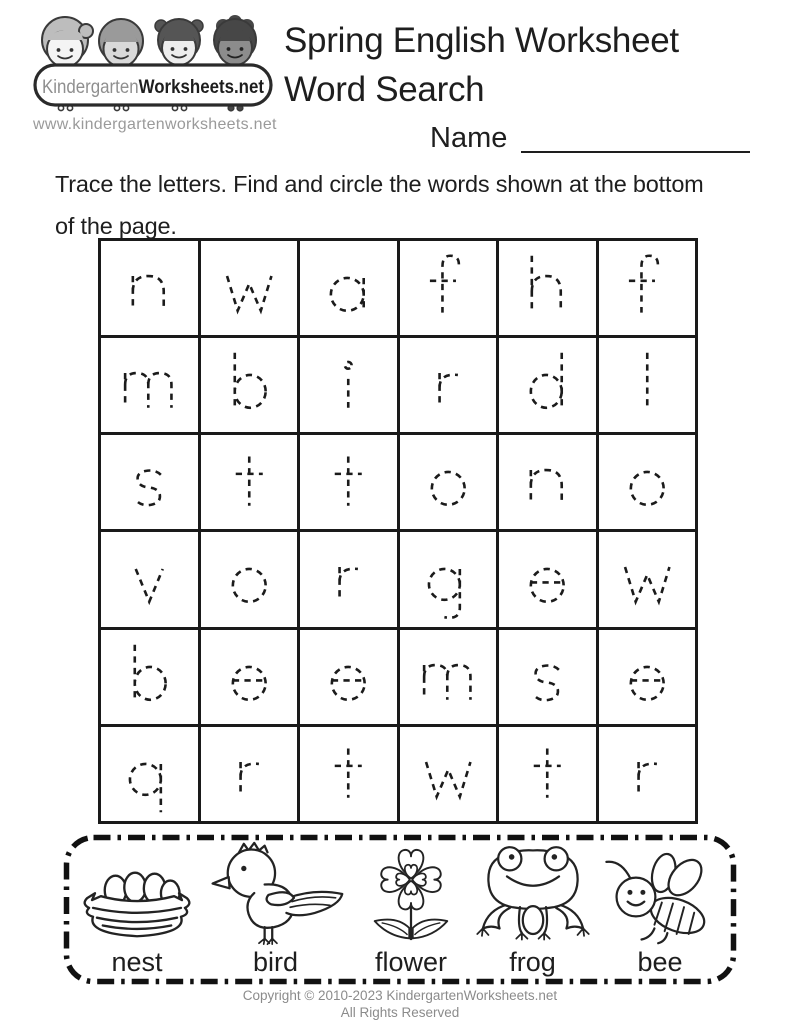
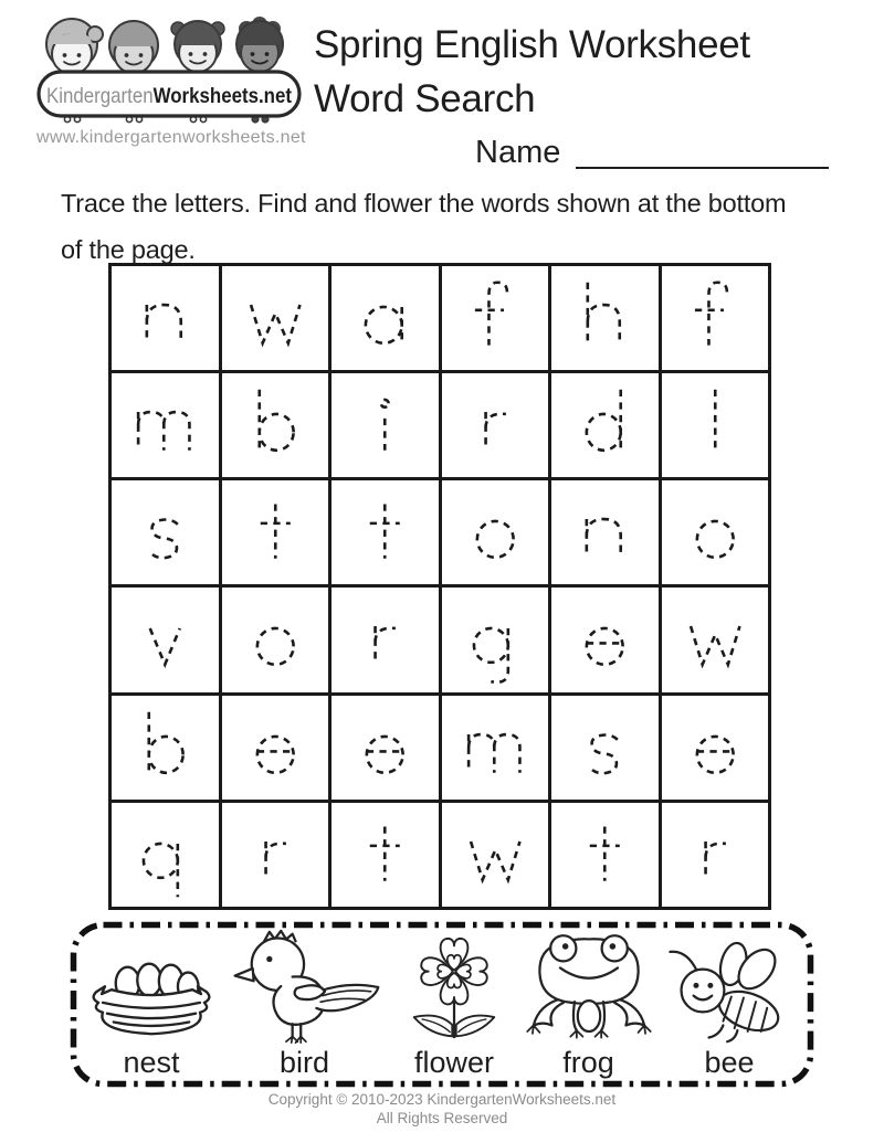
  KindergartenWorksheets.net
  www.kindergartenworksheets.net
  Spring English Worksheet
  Word Search
  Name
- Trace the letters. Find and circle the words shown at the bottom
+ Trace the letters. Find and flower the words shown at the bottom
  of the page.
  nest
  bird
  flower
  frog
  bee
  Copyright © 2010-2023 KindergartenWorksheets.net
  All Rights Reserved
